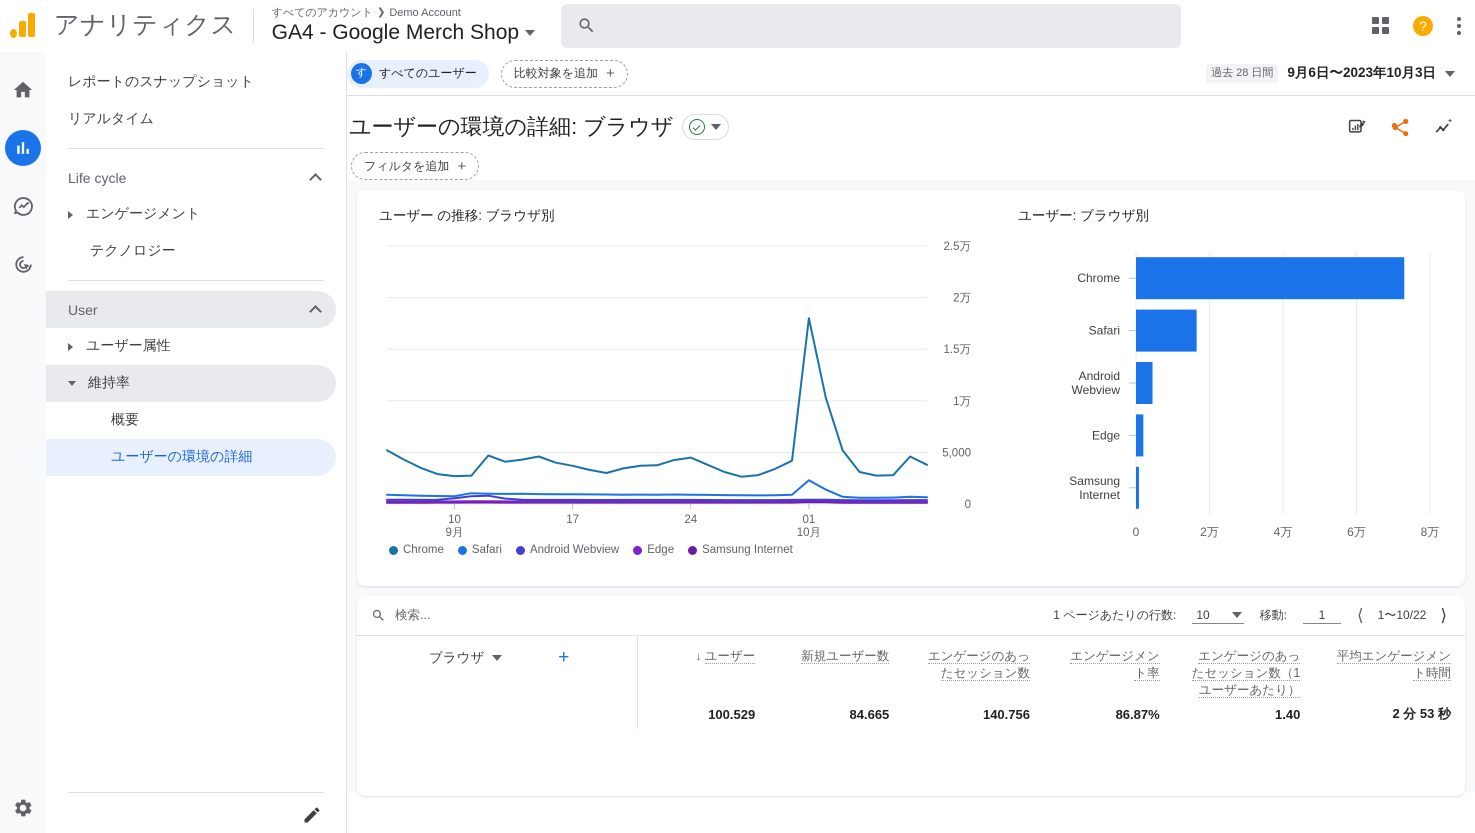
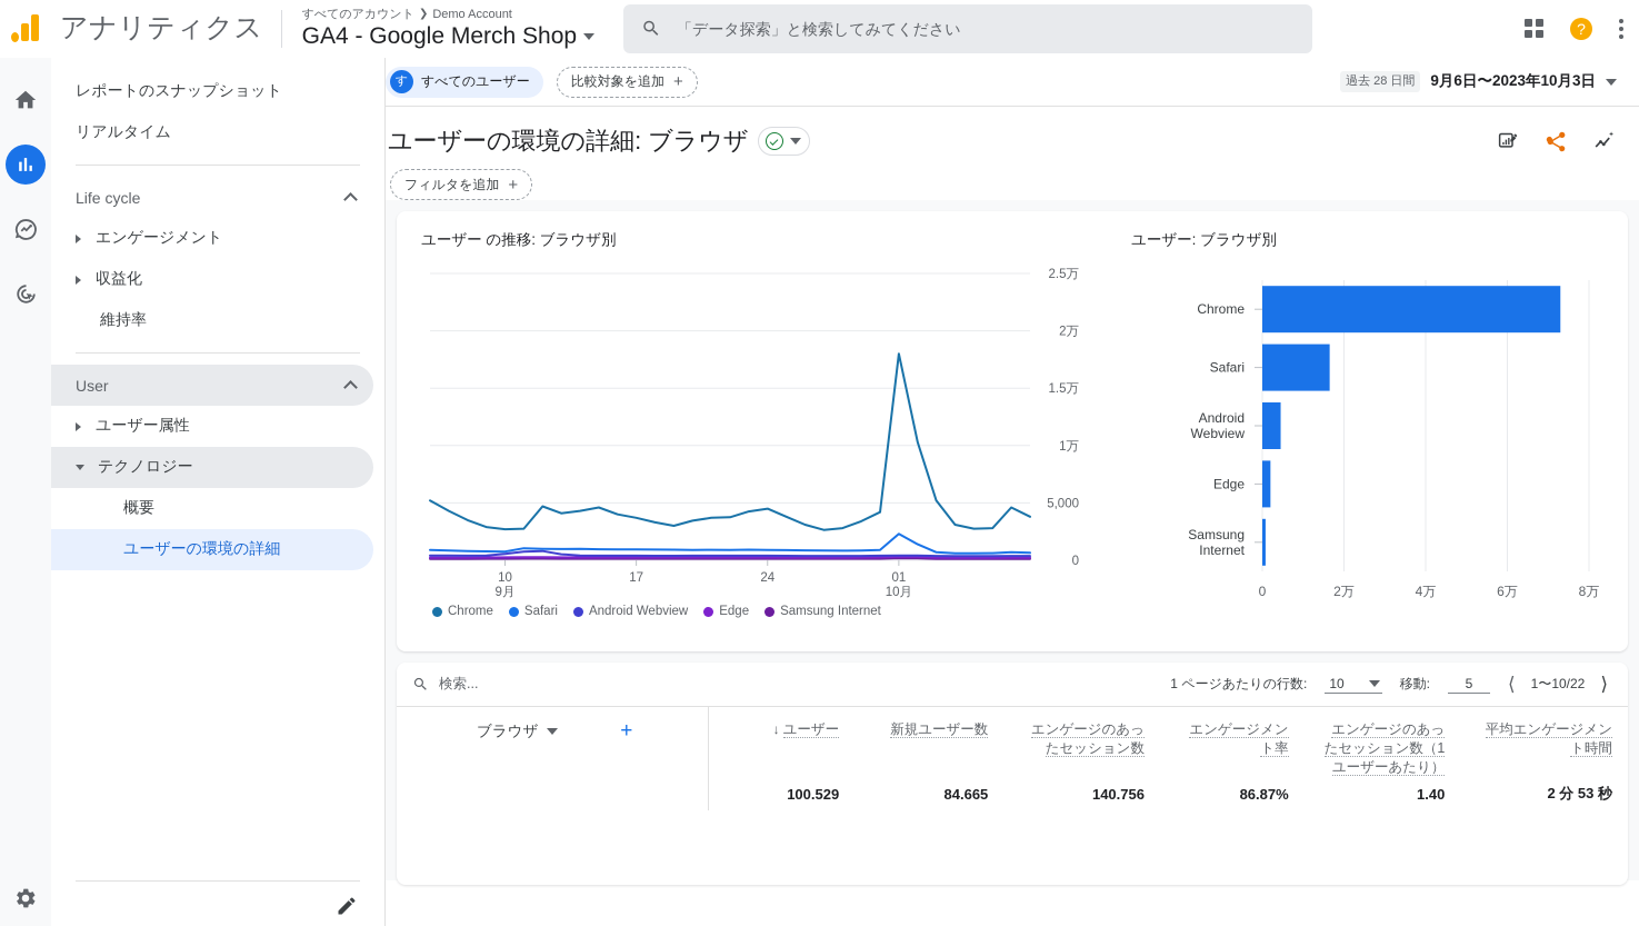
  アナリティクス
  すべてのアカウント
  ❯
  Demo Account
  GA4 - Google Merch Shop
+ 「データ探索」と検索してみてください
  ?
  レポートのスナップショット
  リアルタイム
  Life cycle
  エンゲージメント
+ 収益化
- テクノロジー
+ 維持率
  User
  ユーザー属性
- 維持率
+ テクノロジー
  概要
  ユーザーの環境の詳細
  す
  すべてのユーザー
  比較対象を追加
  +
  過去 28 日間
  9月6日〜2023年10月3日
  ユーザーの環境の詳細: ブラウザ
  フィルタを追加
  +
  ユーザー の推移: ブラウザ別
  0
  5,000
  1万
  1.5万
  2万
  2.5万
  10
  9月
  17
  24
  01
  10月
  Chrome
  Safari
  Android Webview
  Edge
  Samsung Internet
  ユーザー: ブラウザ別
  0
  2万
  4万
  6万
  8万
  Chrome
  Safari
  Android
  Webview
  Edge
  Samsung
  Internet
  検索...
  1 ページあたりの行数:
  10
  移動:
- 1
+ 5
  ⟨
  1〜10/22
  ⟩
  ブラウザ +	↓ ユーザー	新規ユーザー数	エンゲージのあったセッション数	エンゲージメント率	エンゲージのあったセッション数（1ユーザーあたり）	平均エンゲージメント時間
  	100.529	84.665	140.756	86.87%	1.40	2 分 53 秒
